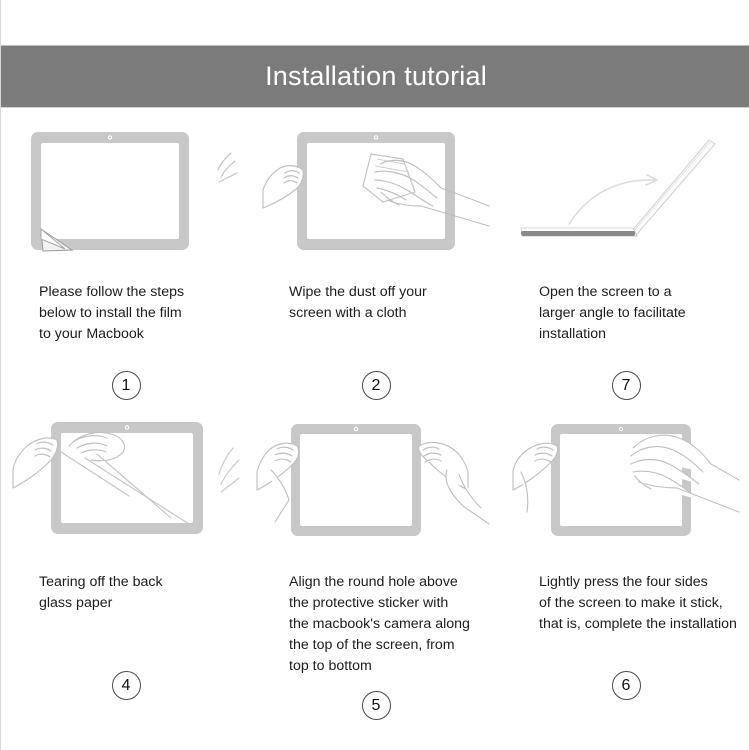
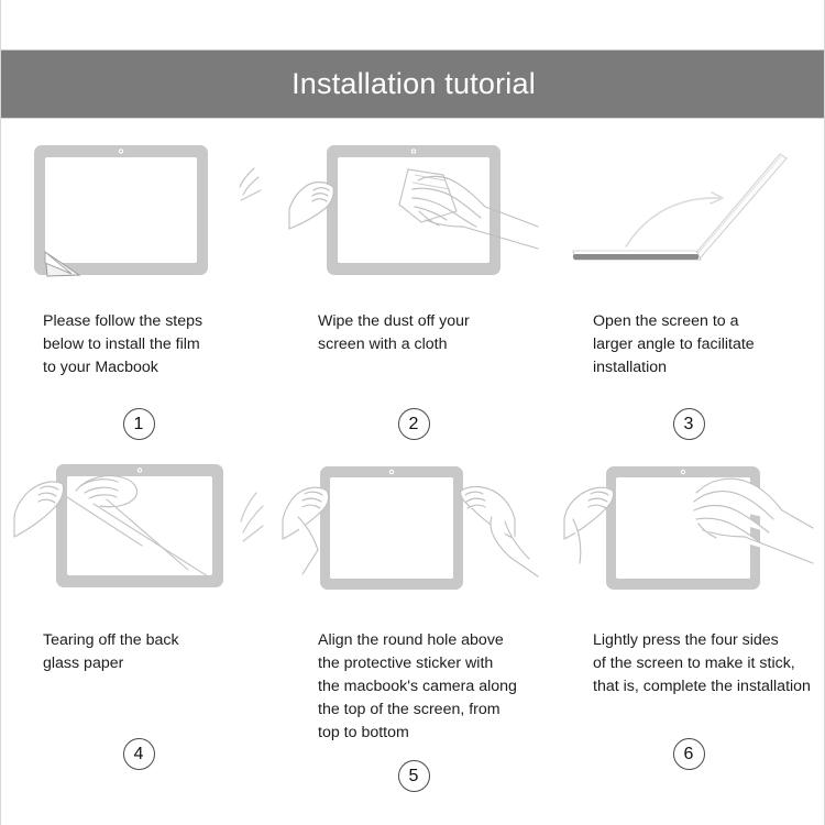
  Installation tutorial
  Please follow the steps
  below to install the film
  to your Macbook
  1
  Wipe the dust off your
  screen with a cloth
  2
  Open the screen to a
  larger angle to facilitate
  installation
- 7
+ 3
  Tearing off the back
  glass paper
  4
  Align the round hole above
  the protective sticker with
  the macbook's camera along
  the top of the screen, from
  top to bottom
  5
  Lightly press the four sides
  of the screen to make it stick,
  that is, complete the installation
  6
